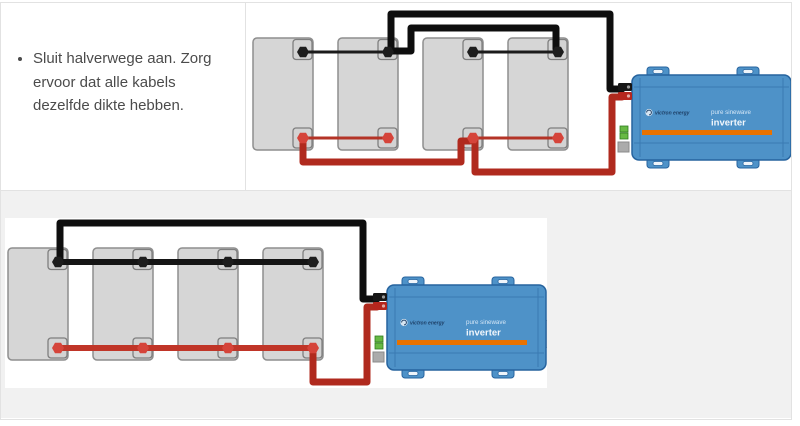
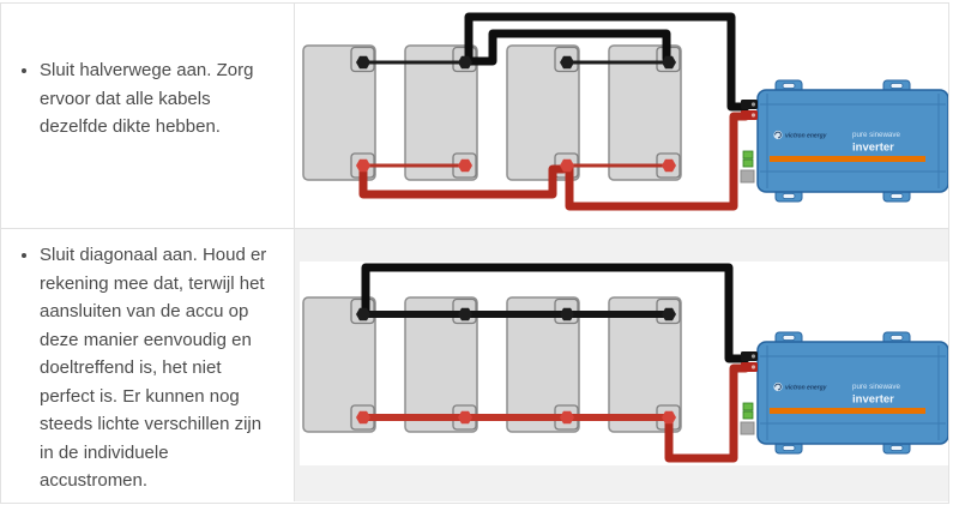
  Sluit halverwege aan. Zorg
  ervoor dat alle kabels
  dezelfde dikte hebben.
+ Sluit diagonaal aan. Houd er
+ rekening mee dat, terwijl het
+ aansluiten van de accu op
+ deze manier eenvoudig en
+ doeltreffend is, het niet
+ perfect is. Er kunnen nog
+ steeds lichte verschillen zijn
+ in de individuele
+ accustromen.
